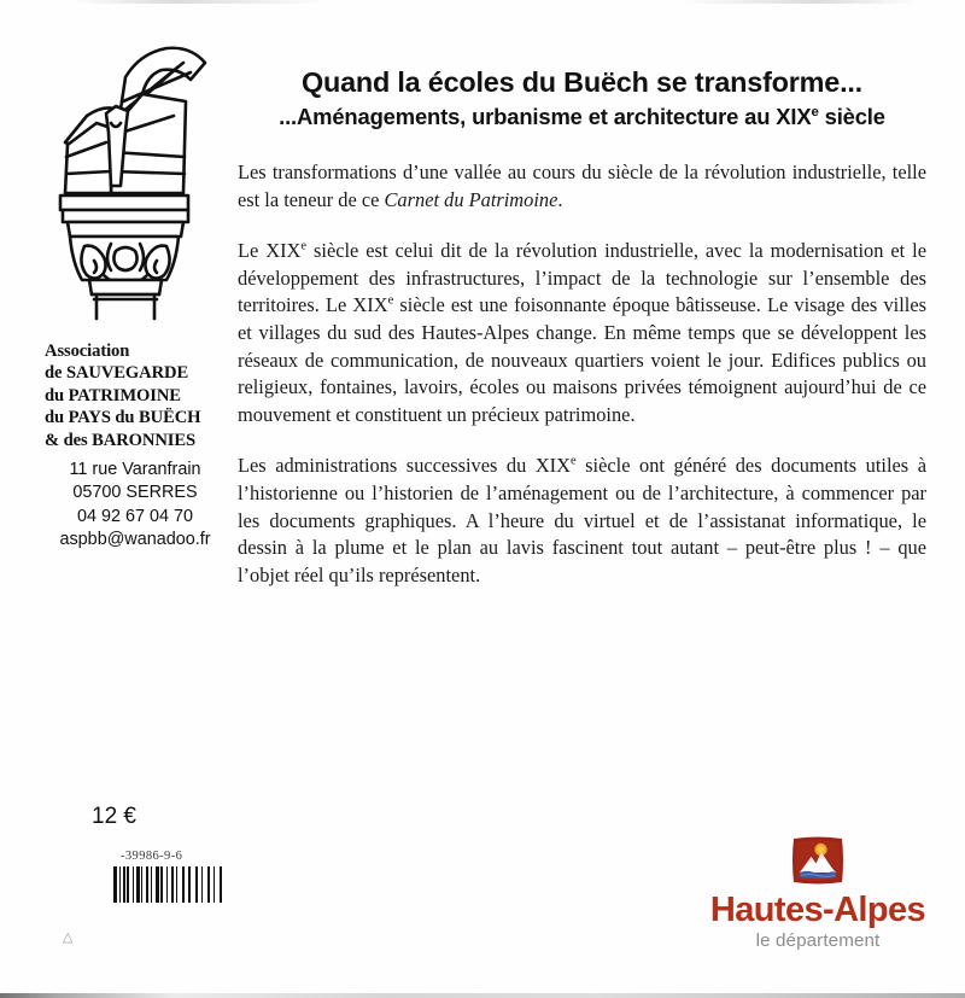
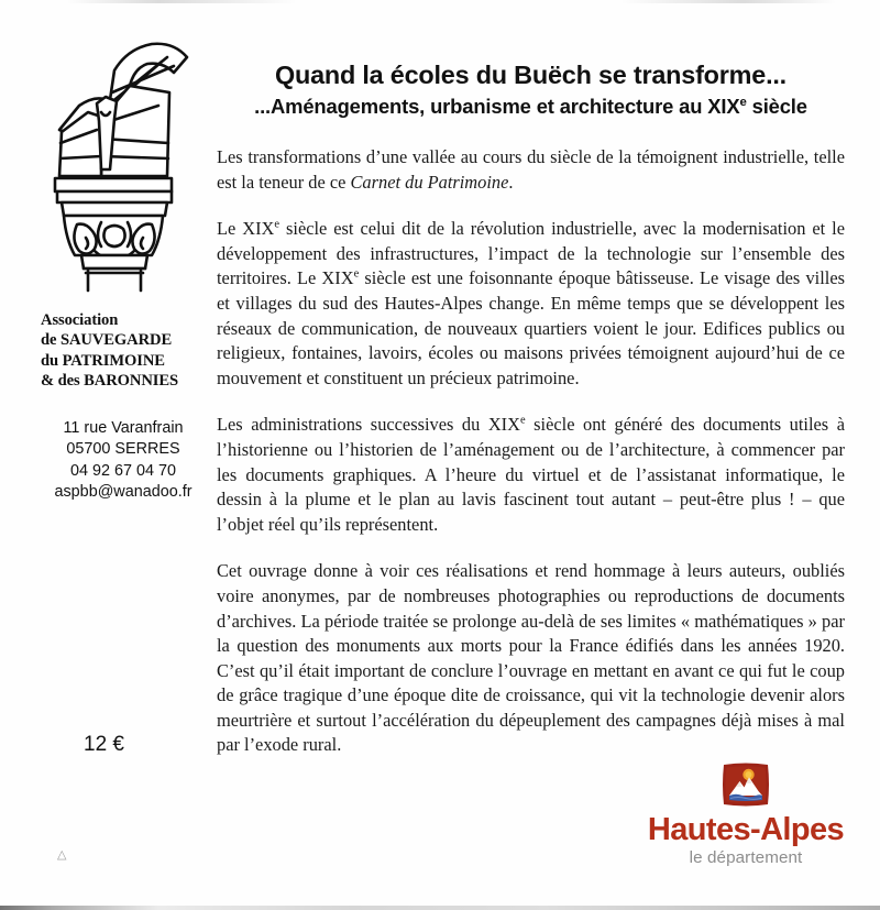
  Association
  de SAUVEGARDE
  du PATRIMOINE
- du PAYS du BUËCH
  & des BARONNIES
  11 rue Varanfrain
  05700 SERRES
  04 92 67 04 70
  aspbb@wanadoo.fr
  12 €
- -39986-9-6
  △
  Quand la écoles du Buëch se transforme...
  ...Aménagements, urbanisme et architecture au XIXe siècle
- Les transformations d’une vallée au cours du siècle de la révolution industrielle, telle est la teneur de ce Carnet du Patrimoine.
+ Les transformations d’une vallée au cours du siècle de la témoignent industrielle, telle est la teneur de ce Carnet du Patrimoine.
  Le XIXe siècle est celui dit de la révolution industrielle, avec la modernisation et le développement des infrastructures, l’impact de la technologie sur l’ensemble des territoires. Le XIXe siècle est une foisonnante époque bâtisseuse. Le visage des villes et villages du sud des Hautes-Alpes change. En même temps que se développent les réseaux de communication, de nouveaux quartiers voient le jour. Edifices publics ou religieux, fontaines, lavoirs, écoles ou maisons privées témoignent aujourd’hui de ce mouvement et constituent un précieux patrimoine.
  Les administrations successives du XIXe siècle ont généré des documents utiles à l’historienne ou l’historien de l’aménagement ou de l’architecture, à commencer par les documents graphiques. A l’heure du virtuel et de l’assistanat informatique, le dessin à la plume et le plan au lavis fascinent tout autant – peut-être plus ! – que l’objet réel qu’ils représentent.
+ Cet ouvrage donne à voir ces réalisations et rend hommage à leurs auteurs, oubliés voire anonymes, par de nombreuses photographies ou reproductions de documents d’archives. La période traitée se prolonge au-delà de ses limites « mathématiques » par la question des monuments aux morts pour la France édifiés dans les années 1920. C’est qu’il était important de conclure l’ouvrage en mettant en avant ce qui fut le coup de grâce tragique d’une époque dite de croissance, qui vit la technologie devenir alors meurtrière et surtout l’accélération du dépeuplement des campagnes déjà mises à mal par l’exode rural.
  Hautes-Alpes
  le département
